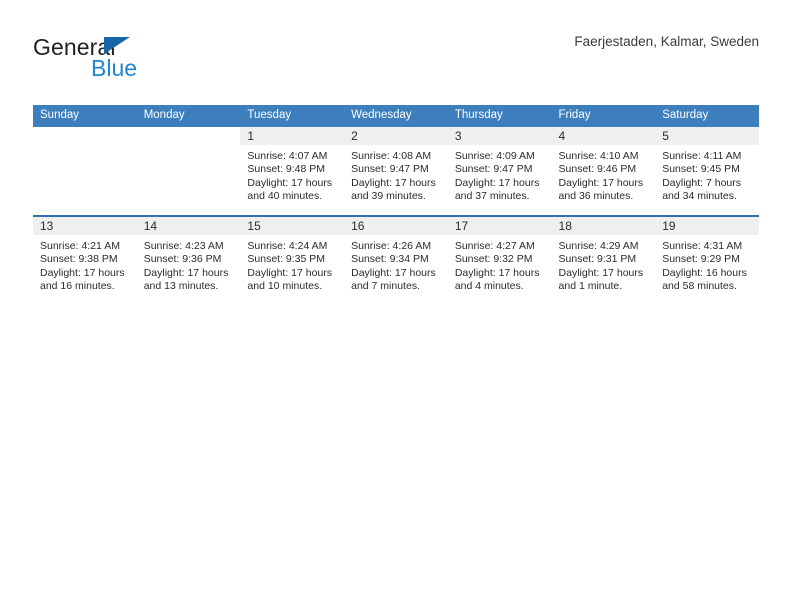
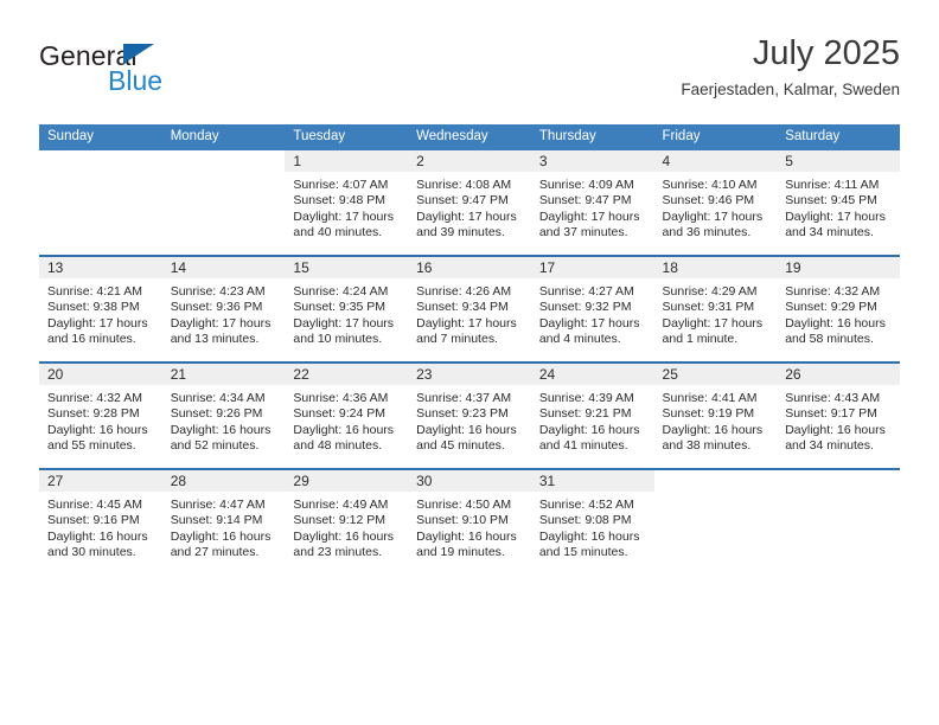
  General
  Blue
+ July 2025
  Faerjestaden, Kalmar, Sweden
  Sunday	Monday	Tuesday	Wednesday	Thursday	Friday	Saturday
- 		1Sunrise: 4:07 AMSunset: 9:48 PMDaylight: 17 hours and 40 minutes.	2Sunrise: 4:08 AMSunset: 9:47 PMDaylight: 17 hours and 39 minutes.	3Sunrise: 4:09 AMSunset: 9:47 PMDaylight: 17 hours and 37 minutes.	4Sunrise: 4:10 AMSunset: 9:46 PMDaylight: 17 hours and 36 minutes.	5Sunrise: 4:11 AMSunset: 9:45 PMDaylight: 7 hours and 34 minutes.
+ 		1Sunrise: 4:07 AMSunset: 9:48 PMDaylight: 17 hours and 40 minutes.	2Sunrise: 4:08 AMSunset: 9:47 PMDaylight: 17 hours and 39 minutes.	3Sunrise: 4:09 AMSunset: 9:47 PMDaylight: 17 hours and 37 minutes.	4Sunrise: 4:10 AMSunset: 9:46 PMDaylight: 17 hours and 36 minutes.	5Sunrise: 4:11 AMSunset: 9:45 PMDaylight: 17 hours and 34 minutes.
- 13Sunrise: 4:21 AMSunset: 9:38 PMDaylight: 17 hours and 16 minutes.	14Sunrise: 4:23 AMSunset: 9:36 PMDaylight: 17 hours and 13 minutes.	15Sunrise: 4:24 AMSunset: 9:35 PMDaylight: 17 hours and 10 minutes.	16Sunrise: 4:26 AMSunset: 9:34 PMDaylight: 17 hours and 7 minutes.	17Sunrise: 4:27 AMSunset: 9:32 PMDaylight: 17 hours and 4 minutes.	18Sunrise: 4:29 AMSunset: 9:31 PMDaylight: 17 hours and 1 minute.	19Sunrise: 4:31 AMSunset: 9:29 PMDaylight: 16 hours and 58 minutes.
+ 13Sunrise: 4:21 AMSunset: 9:38 PMDaylight: 17 hours and 16 minutes.	14Sunrise: 4:23 AMSunset: 9:36 PMDaylight: 17 hours and 13 minutes.	15Sunrise: 4:24 AMSunset: 9:35 PMDaylight: 17 hours and 10 minutes.	16Sunrise: 4:26 AMSunset: 9:34 PMDaylight: 17 hours and 7 minutes.	17Sunrise: 4:27 AMSunset: 9:32 PMDaylight: 17 hours and 4 minutes.	18Sunrise: 4:29 AMSunset: 9:31 PMDaylight: 17 hours and 1 minute.	19Sunrise: 4:32 AMSunset: 9:29 PMDaylight: 16 hours and 58 minutes.
+ 20Sunrise: 4:32 AMSunset: 9:28 PMDaylight: 16 hours and 55 minutes.	21Sunrise: 4:34 AMSunset: 9:26 PMDaylight: 16 hours and 52 minutes.	22Sunrise: 4:36 AMSunset: 9:24 PMDaylight: 16 hours and 48 minutes.	23Sunrise: 4:37 AMSunset: 9:23 PMDaylight: 16 hours and 45 minutes.	24Sunrise: 4:39 AMSunset: 9:21 PMDaylight: 16 hours and 41 minutes.	25Sunrise: 4:41 AMSunset: 9:19 PMDaylight: 16 hours and 38 minutes.	26Sunrise: 4:43 AMSunset: 9:17 PMDaylight: 16 hours and 34 minutes.
+ 27Sunrise: 4:45 AMSunset: 9:16 PMDaylight: 16 hours and 30 minutes.	28Sunrise: 4:47 AMSunset: 9:14 PMDaylight: 16 hours and 27 minutes.	29Sunrise: 4:49 AMSunset: 9:12 PMDaylight: 16 hours and 23 minutes.	30Sunrise: 4:50 AMSunset: 9:10 PMDaylight: 16 hours and 19 minutes.	31Sunrise: 4:52 AMSunset: 9:08 PMDaylight: 16 hours and 15 minutes.
